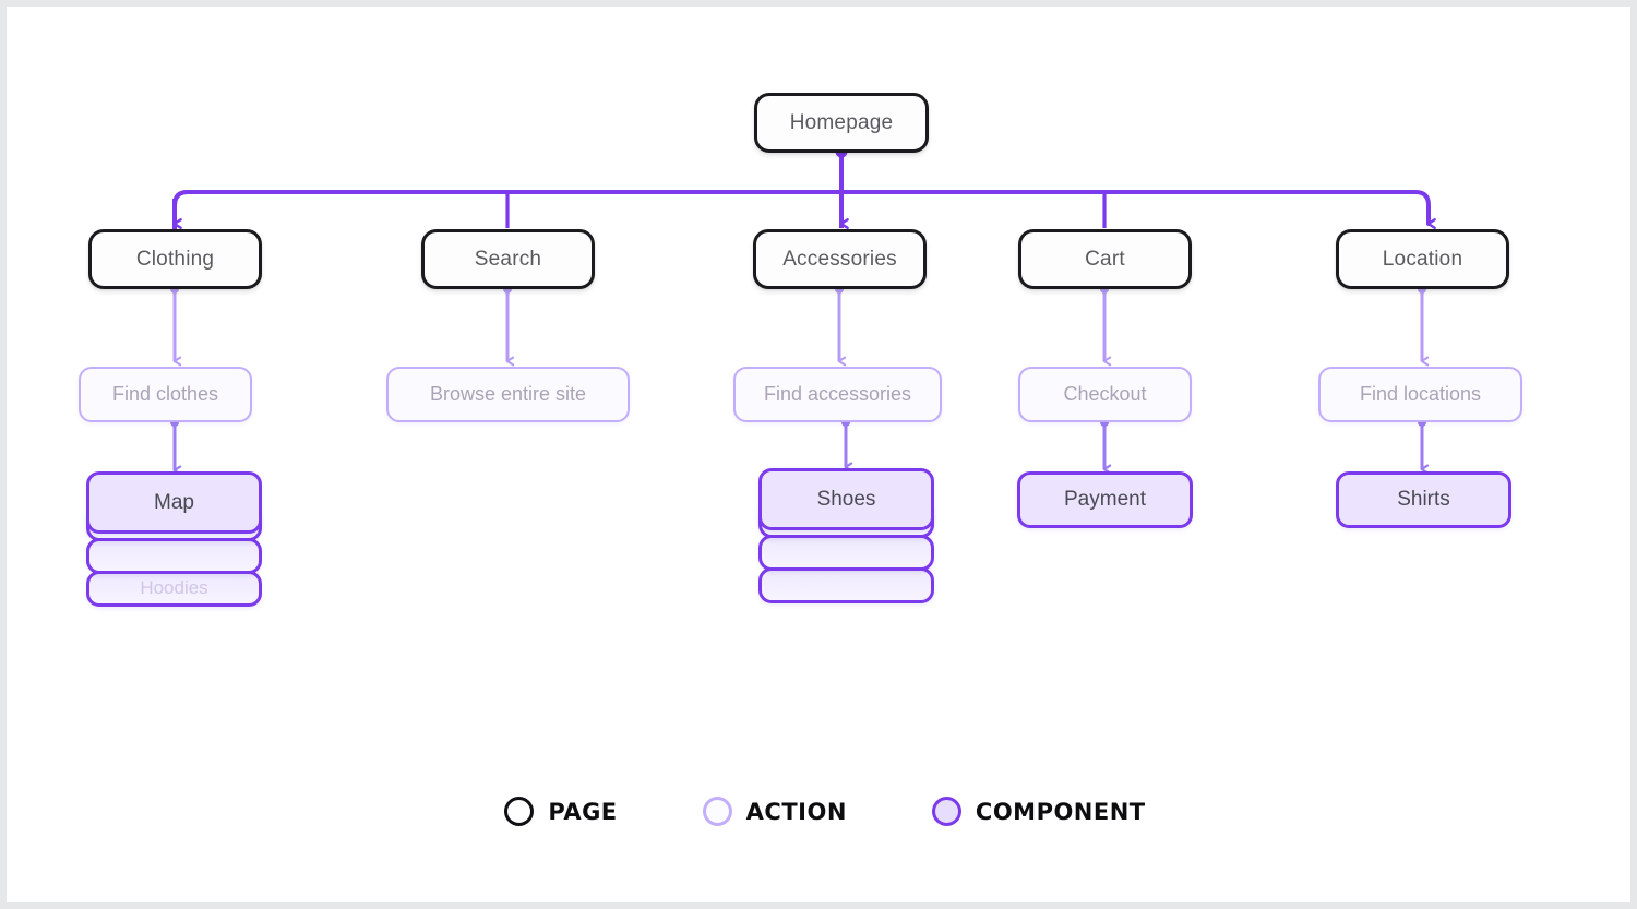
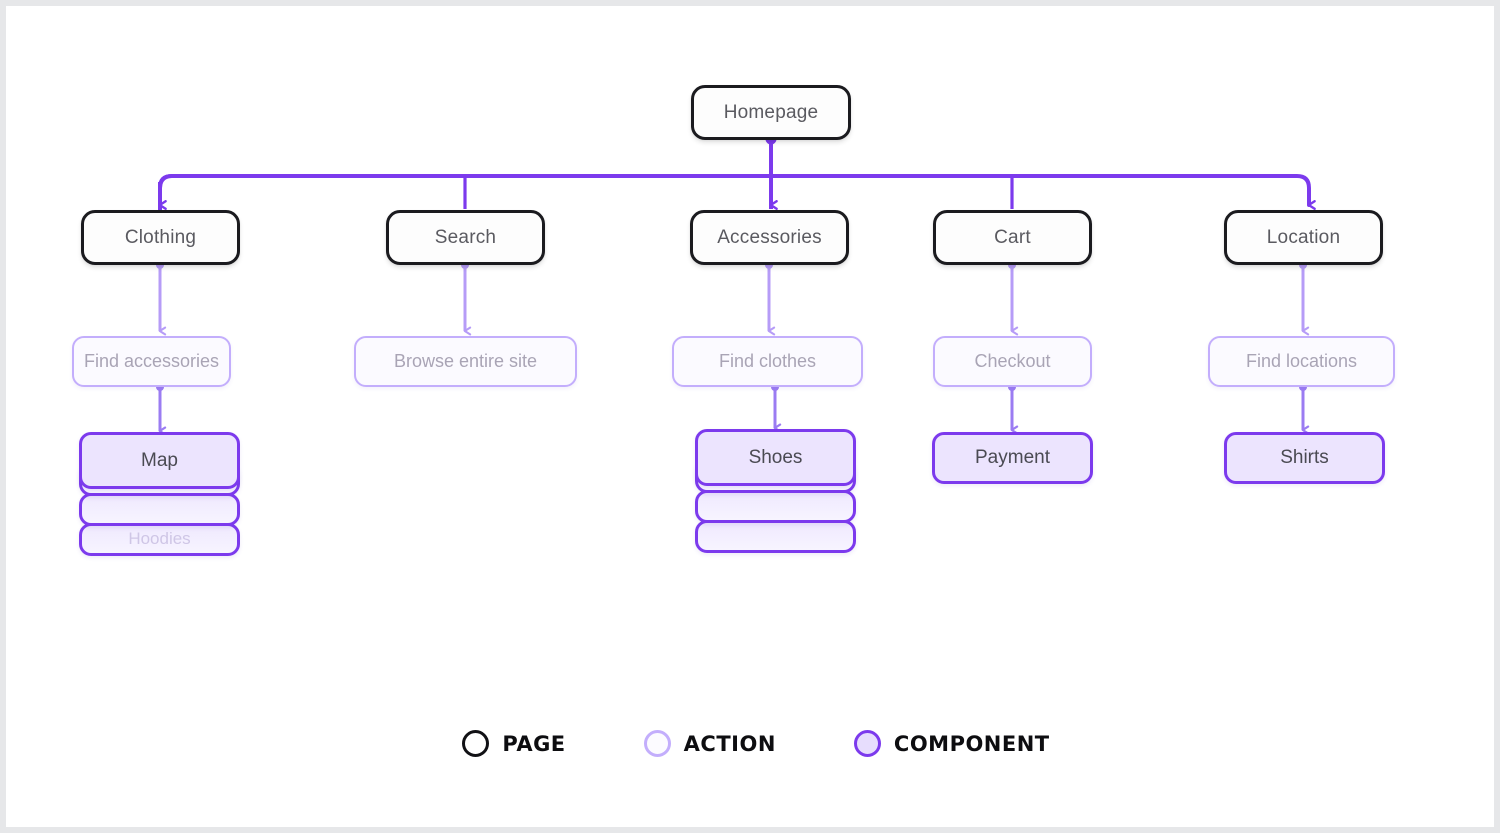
  Homepage
  Clothing
  Search
  Accessories
  Cart
  Location
- Find clothes
+ Find accessories
  Browse entire site
- Find accessories
+ Find clothes
  Checkout
  Find locations
  Hoodies
  Map
  Shoes
  Payment
  Shirts
  PAGE
  ACTION
  COMPONENT
